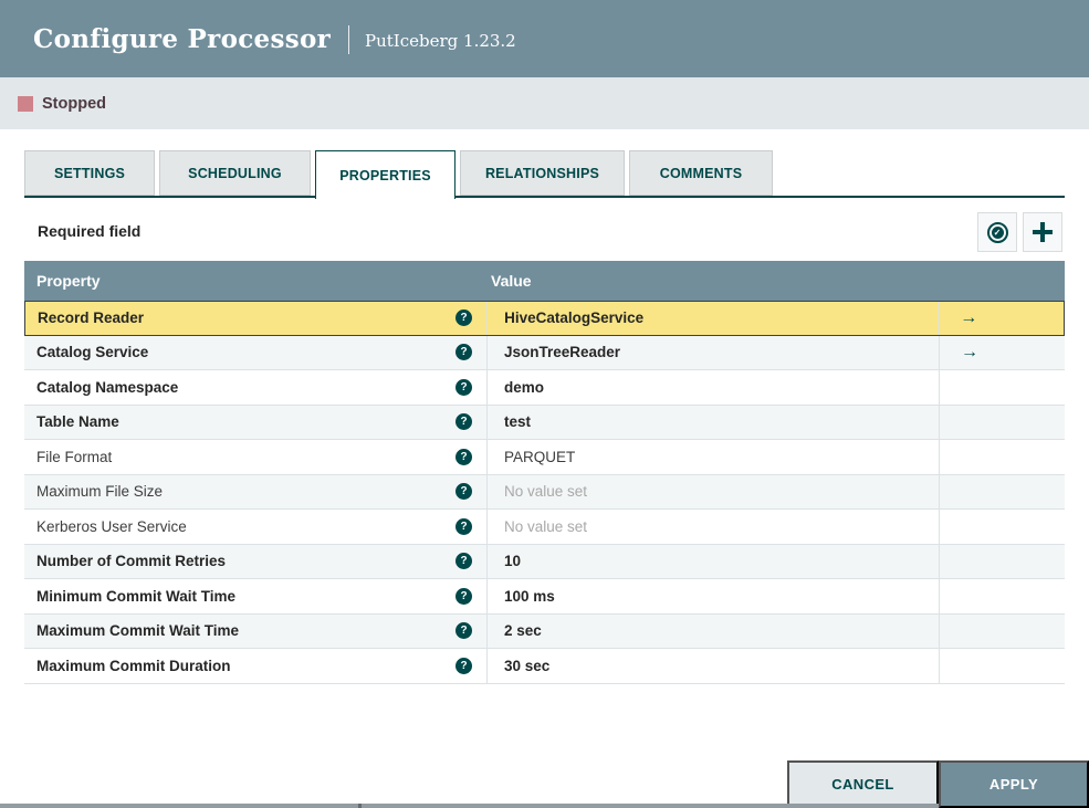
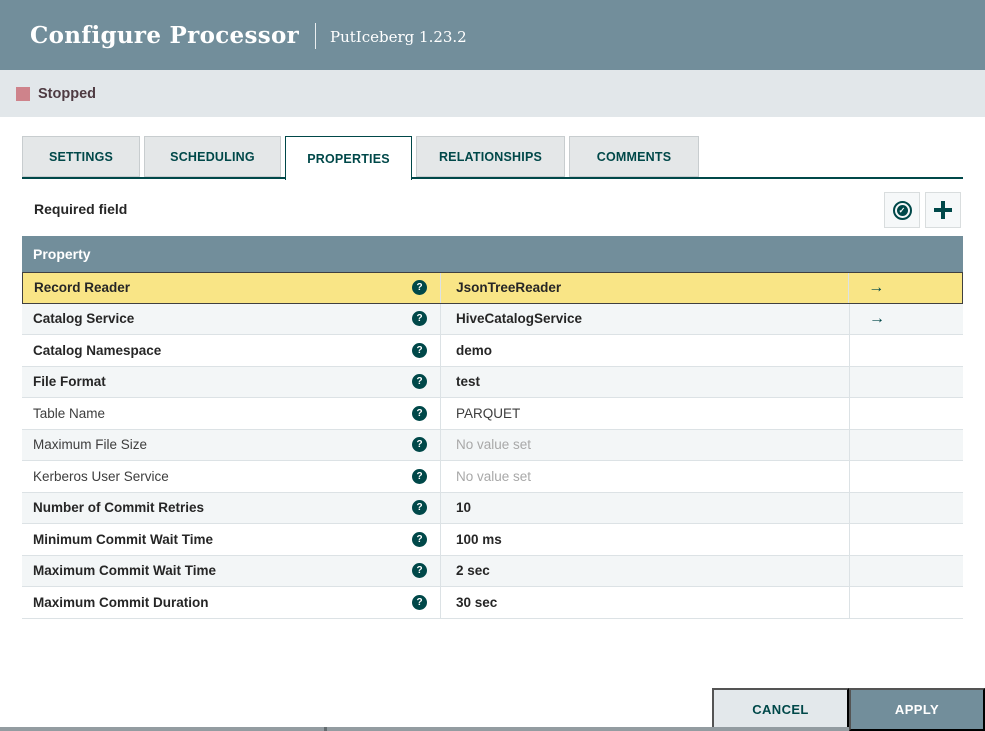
  Configure Processor
  PutIceberg 1.23.2
  Stopped
  SETTINGS
  SCHEDULING
  PROPERTIES
  RELATIONSHIPS
  COMMENTS
  Required field
  ✓
  Property
- Value
  Record Reader
  ?
- HiveCatalogService
+ JsonTreeReader
  →
  Catalog Service
  ?
- JsonTreeReader
+ HiveCatalogService
  →
  Catalog Namespace
  ?
  demo
- Table Name
+ File Format
  ?
  test
- File Format
+ Table Name
  ?
  PARQUET
  Maximum File Size
  ?
  No value set
  Kerberos User Service
  ?
  No value set
  Number of Commit Retries
  ?
  10
  Minimum Commit Wait Time
  ?
  100 ms
  Maximum Commit Wait Time
  ?
  2 sec
  Maximum Commit Duration
  ?
  30 sec
  CANCEL
  APPLY
